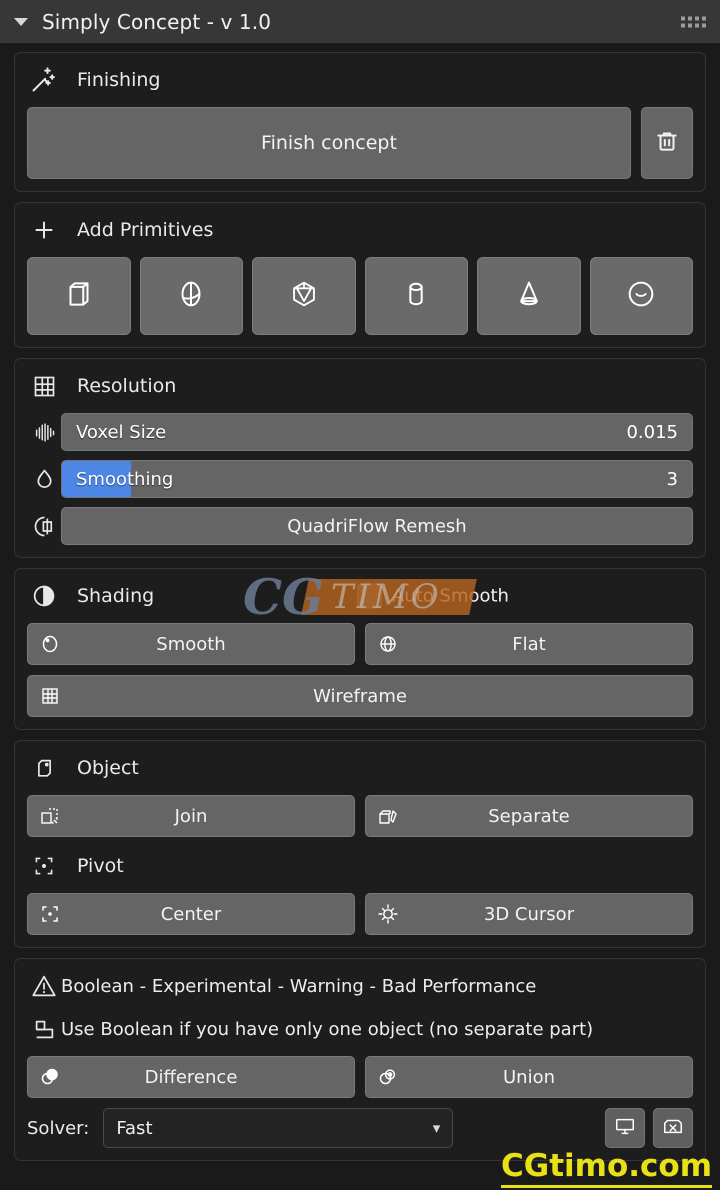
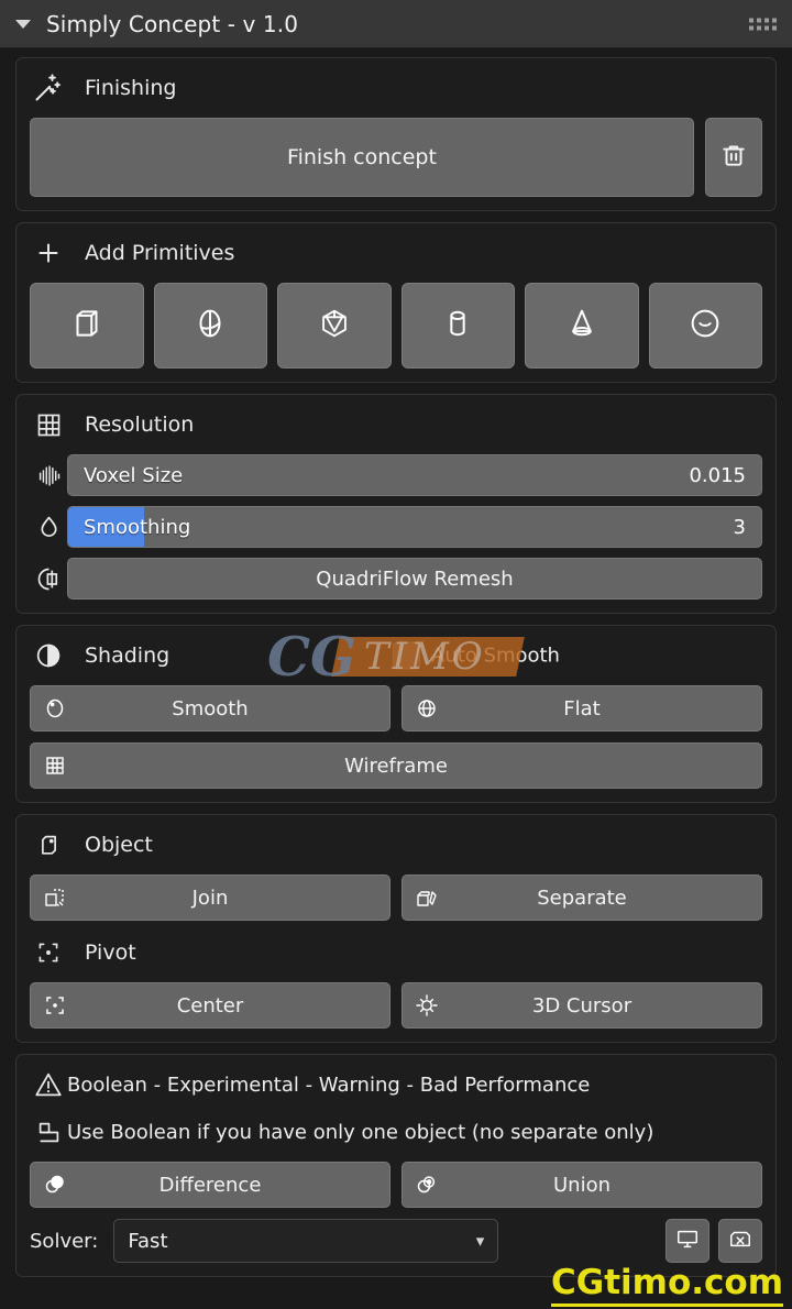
  Simply Concept - v 1.0
  Finishing
  Finish concept
  Add Primitives
  Resolution
  Voxel Size
  0.015
  Smoothing
  3
  QuadriFlow Remesh
  Shading
  Auto Smooth
  Smooth
  Flat
  Wireframe
  Object
  Join
  Separate
  Pivot
  Center
  3D Cursor
  Boolean - Experimental - Warning - Bad Performance
- Use Boolean if you have only one object (no separate part)
+ Use Boolean if you have only one object (no separate only)
  Difference
  Union
  Solver:
  Fast
  ▾
  CG
  TIMO
  CGtimo.com
